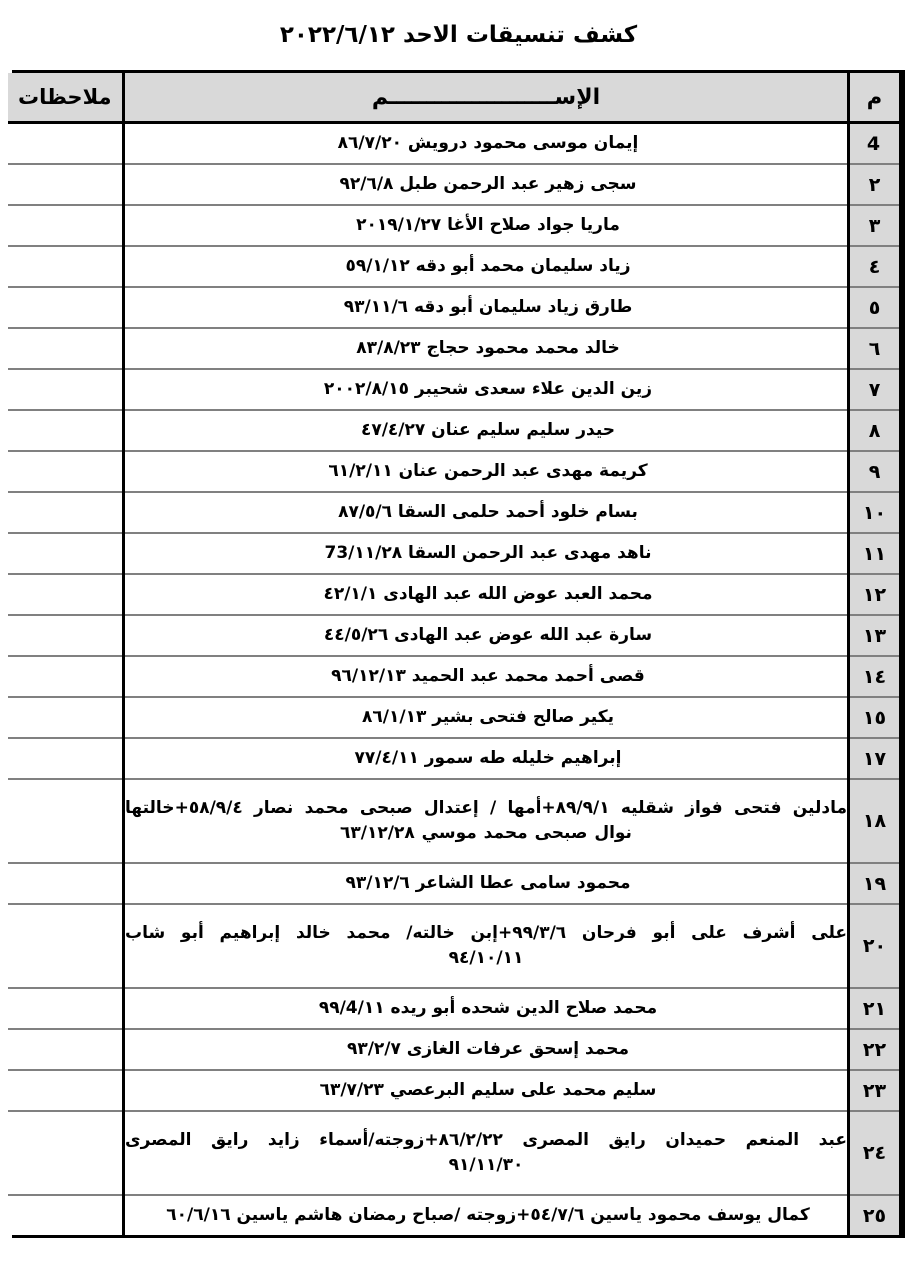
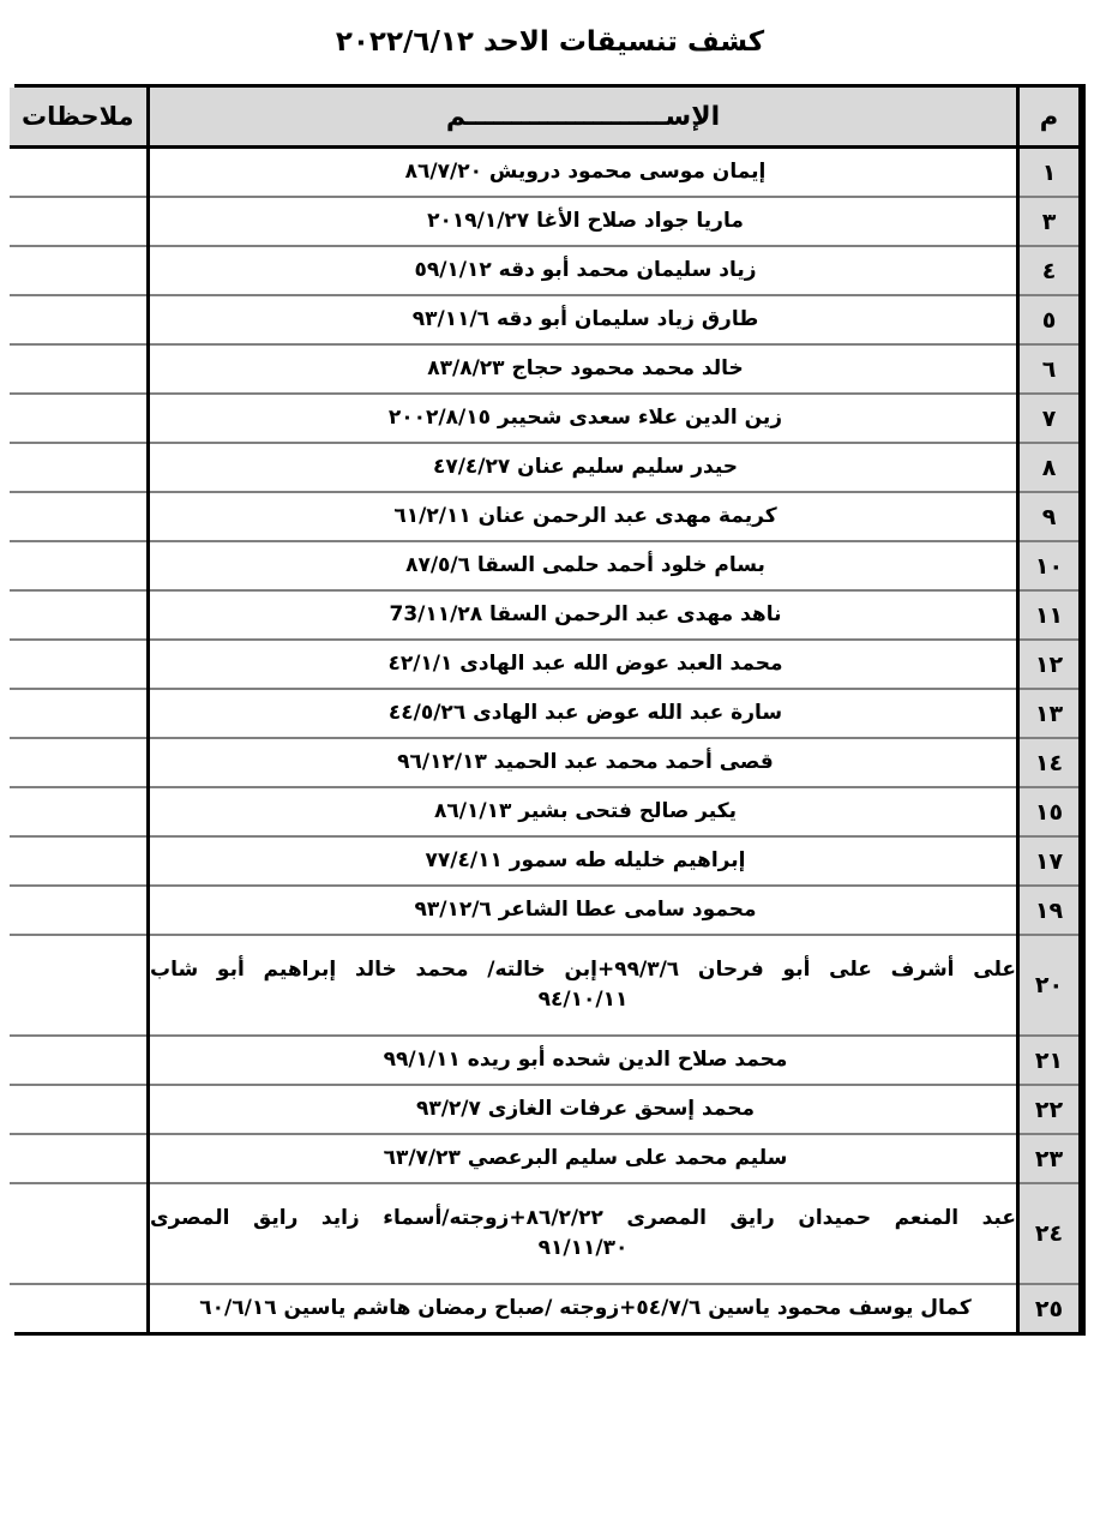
  كشف تنسيقات الاحد ٢٠٢٢/٦/١٢
  م	الإســــــــــــــــــــــم	ملاحظات
- 4	إيمان موسى محمود درويش ٨٦/٧/٢٠
+ ١	إيمان موسى محمود درويش ٨٦/٧/٢٠
- ٢	سجى زهير عبد الرحمن طبل ٩٢/٦/٨
  ٣	ماريا جواد صلاح الأغا ٢٠١٩/١/٢٧
  ٤	زياد سليمان محمد أبو دقه ٥٩/١/١٢
  ٥	طارق زياد سليمان أبو دقه ٩٣/١١/٦
  ٦	خالد محمد محمود حجاج ٨٣/٨/٢٣
  ٧	زين الدين علاء سعدى شحيبر ٢٠٠٢/٨/١٥
  ٨	حيدر سليم سليم عنان ٤٧/٤/٢٧
  ٩	كريمة مهدى عبد الرحمن عنان ٦١/٢/١١
  ١٠	بسام خلود أحمد حلمى السقا ٨٧/٥/٦
  ١١	ناهد مهدى عبد الرحمن السقا 73/١١/٢٨
  ١٢	محمد العبد عوض الله عبد الهادى ٤٢/١/١
  ١٣	سارة عبد الله عوض عبد الهادى ٤٤/٥/٢٦
  ١٤	قصى أحمد محمد عبد الحميد ٩٦/١٢/١٣
  ١٥	يكير صالح فتحى بشير ٨٦/١/١٣
  ١٧	إبراهيم خليله طه سمور ٧٧/٤/١١
- ١٨	مادلين فتحى فواز شقليه ٨٩/٩/١+أمها / إعتدال صبحى محمد نصار ٥٨/٩/٤+خالتهانوال صبحى محمد موسي ٦٣/١٢/٢٨
  ١٩	محمود سامى عطا الشاعر ٩٣/١٢/٦
  ٢٠	على أشرف على أبو فرحان ٩٩/٣/٦+إبن خالته/ محمد خالد إبراهيم أبو شاب٩٤/١٠/١١
- ٢١	محمد صلاح الدين شحده أبو ريده ٩٩/4/١١
+ ٢١	محمد صلاح الدين شحده أبو ريده ٩٩/١/١١
  ٢٢	محمد إسحق عرفات الغازى ٩٣/٢/٧
  ٢٣	سليم محمد على سليم البرعصي ٦٣/٧/٢٣
  ٢٤	عبد المنعم حميدان رايق المصرى ٨٦/٢/٢٢+زوجته/أسماء زايد رايق المصرى٩١/١١/٣٠
  ٢٥	كمال يوسف محمود ياسين ٥٤/٧/٦+زوجته /صباح رمضان هاشم ياسين ٦٠/٦/١٦
